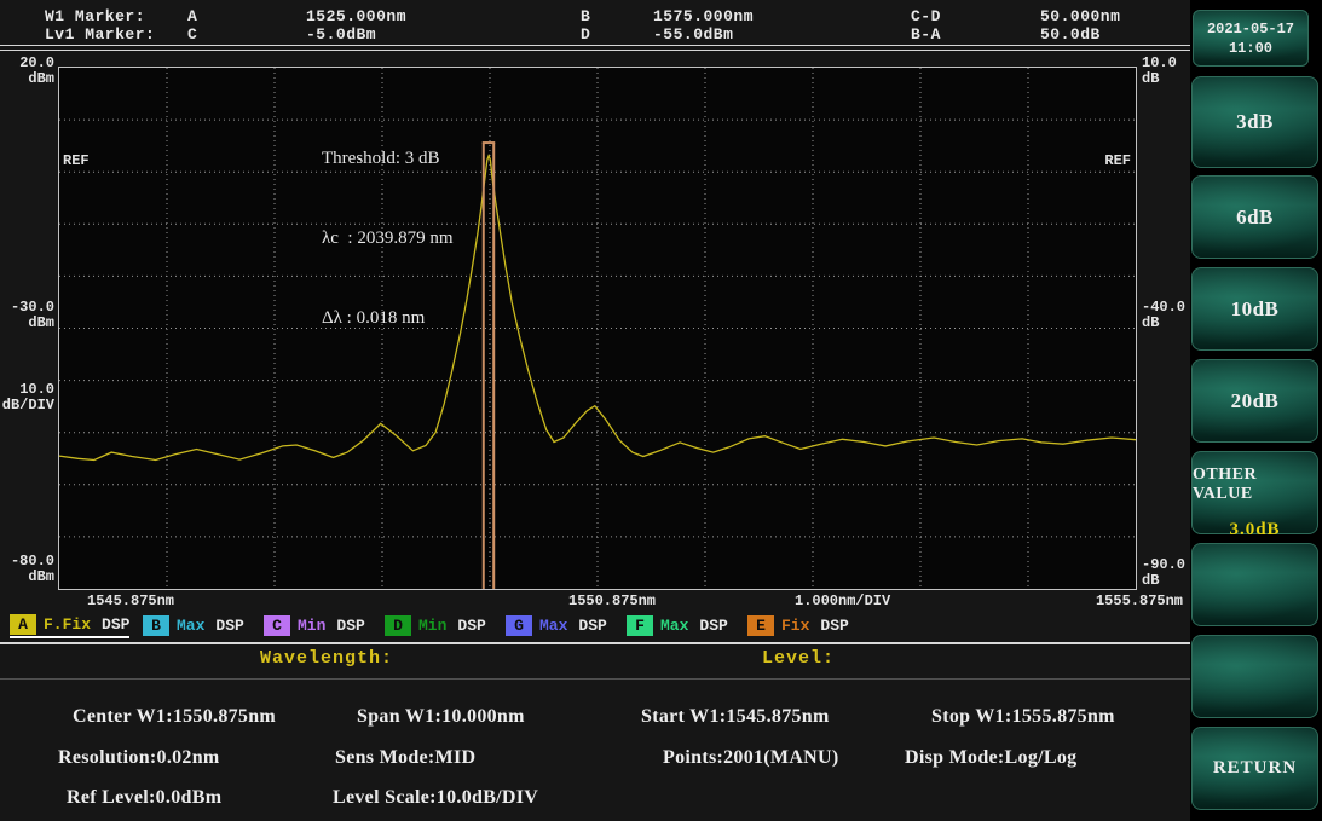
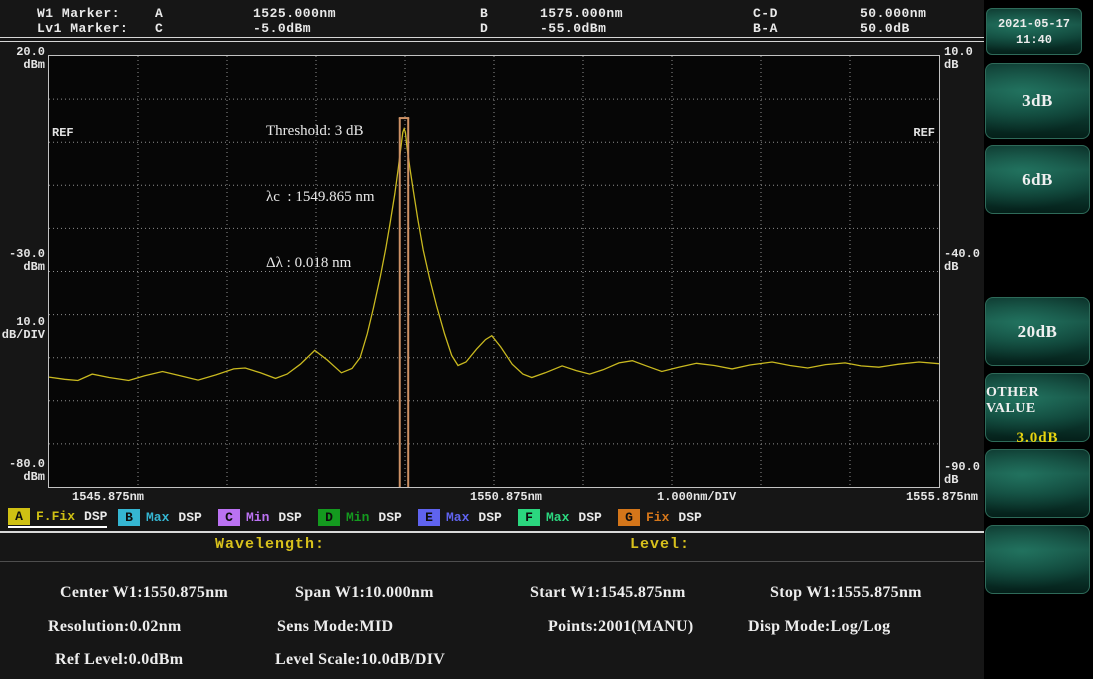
  W1 Marker:
  A
  1525.000nm
  B
  1575.000nm
  C-D
  50.000nm
  Lv1 Marker:
  C
  -5.0dBm
  D
  -55.0dBm
  B-A
  50.0dB
  20.0
  dBm
  -30.0
  dBm
  10.0
  dB/DIV
  -80.0
  dBm
  10.0
  dB
  -40.0
  dB
  -90.0
  dB
  1545.875nm
  1550.875nm
  1.000nm/DIV
  1555.875nm
  REF
  REF
  Threshold: 3 dB
- λc : 2039.879 nm
+ λc : 1549.865 nm
  Δλ : 0.018 nm
  A
  F.Fix
  DSP
  B
  Max
  DSP
  C
  Min
  DSP
  D
  Min
  DSP
- G
+ E
  Max
  DSP
  F
  Max
  DSP
- E
+ G
  Fix
  DSP
  Wavelength:
  Level:
  Center W1:1550.875nm
  Span W1:10.000nm
  Start W1:1545.875nm
  Stop W1:1555.875nm
  Resolution:0.02nm
  Sens Mode:MID
  Points:2001(MANU)
  Disp Mode:Log/Log
  Ref Level:0.0dBm
  Level Scale:10.0dB/DIV
  2021-05-17
- 11:00
+ 11:40
  3dB
  6dB
- 10dB
  20dB
  OTHER VALUE
  3.0dB
- RETURN
